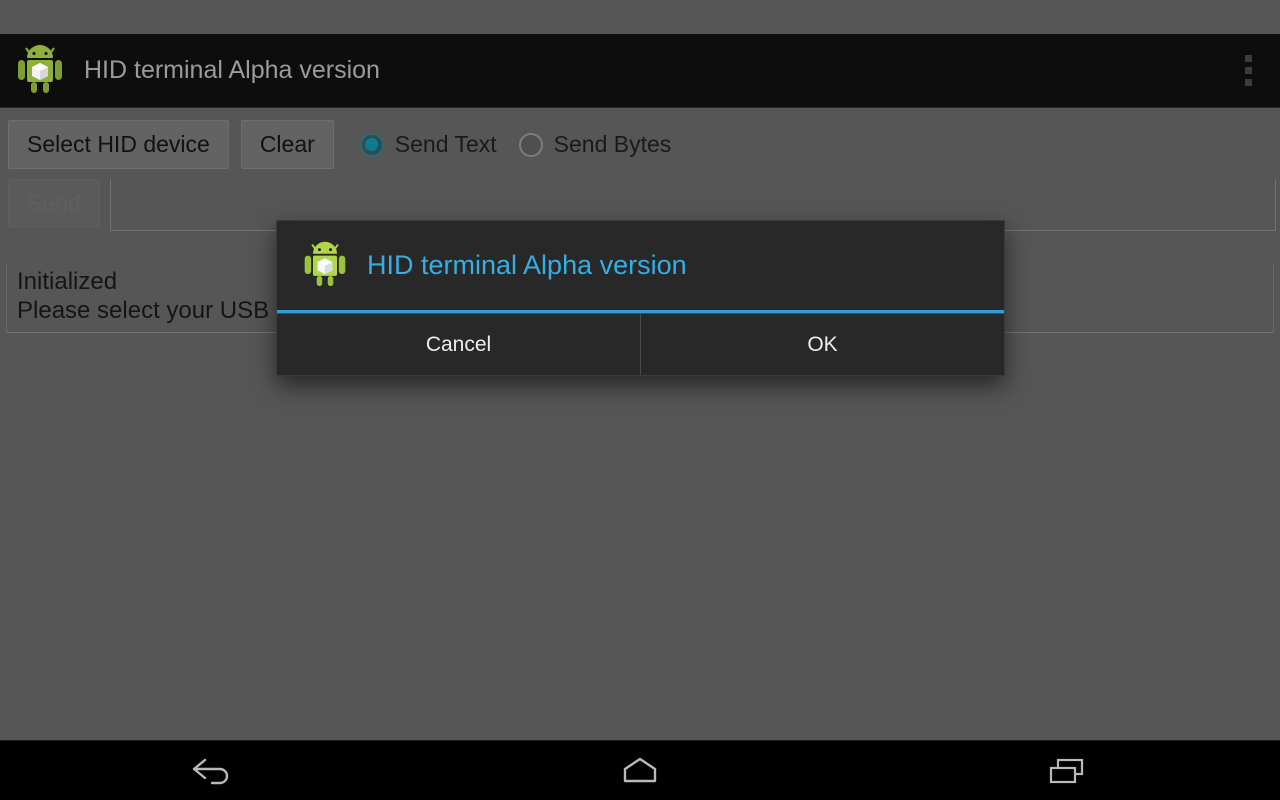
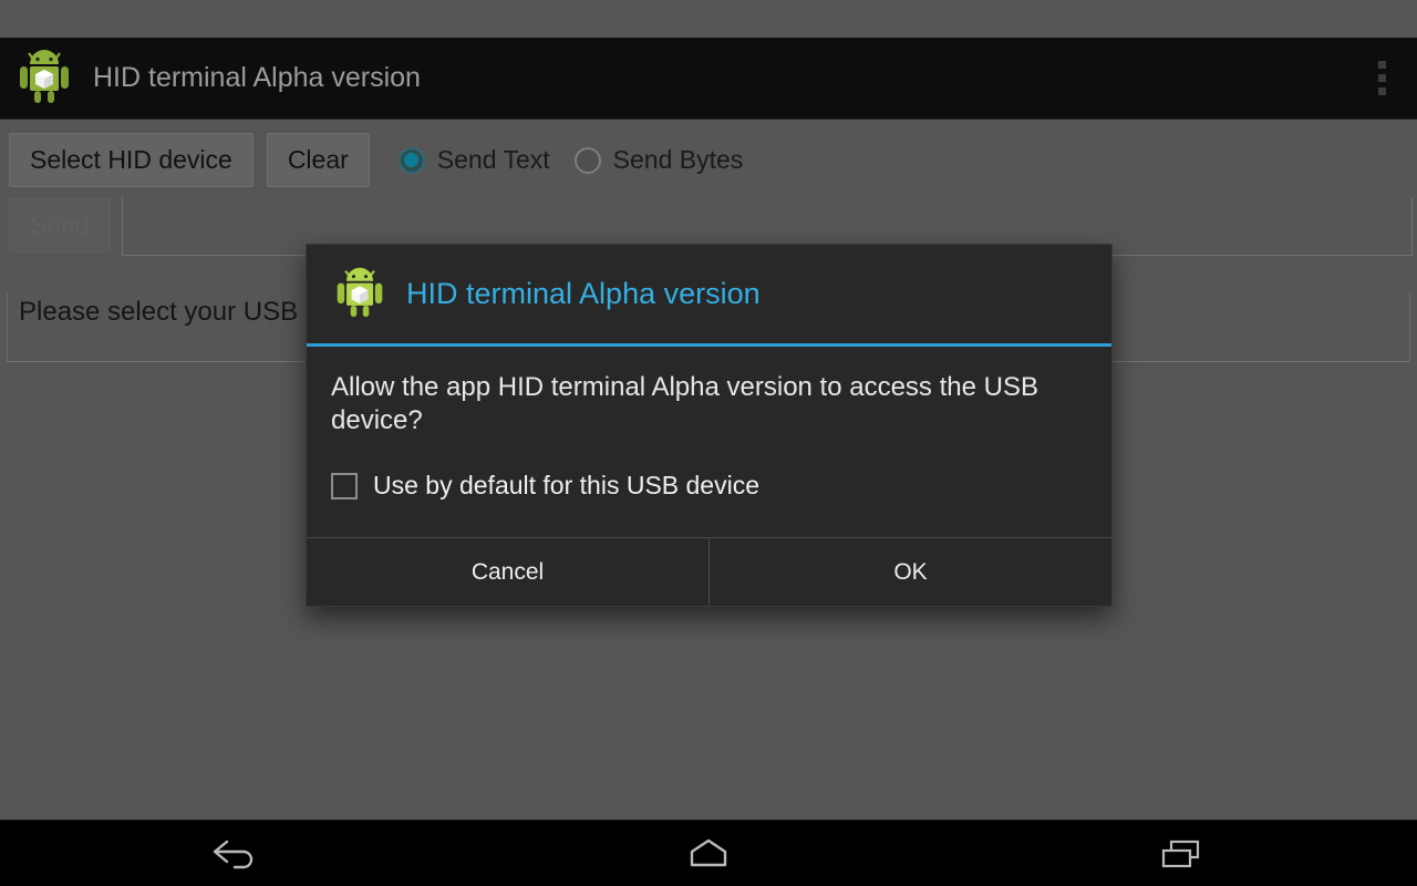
  HID terminal Alpha version
  Select HID device
  Clear
  Send Text
  Send Bytes
- Initialized
  Please select your USB
  HID terminal Alpha version
+ Allow the app HID terminal Alpha version to access the USB device?
+ Use by default for this USB device
  Cancel
  OK
